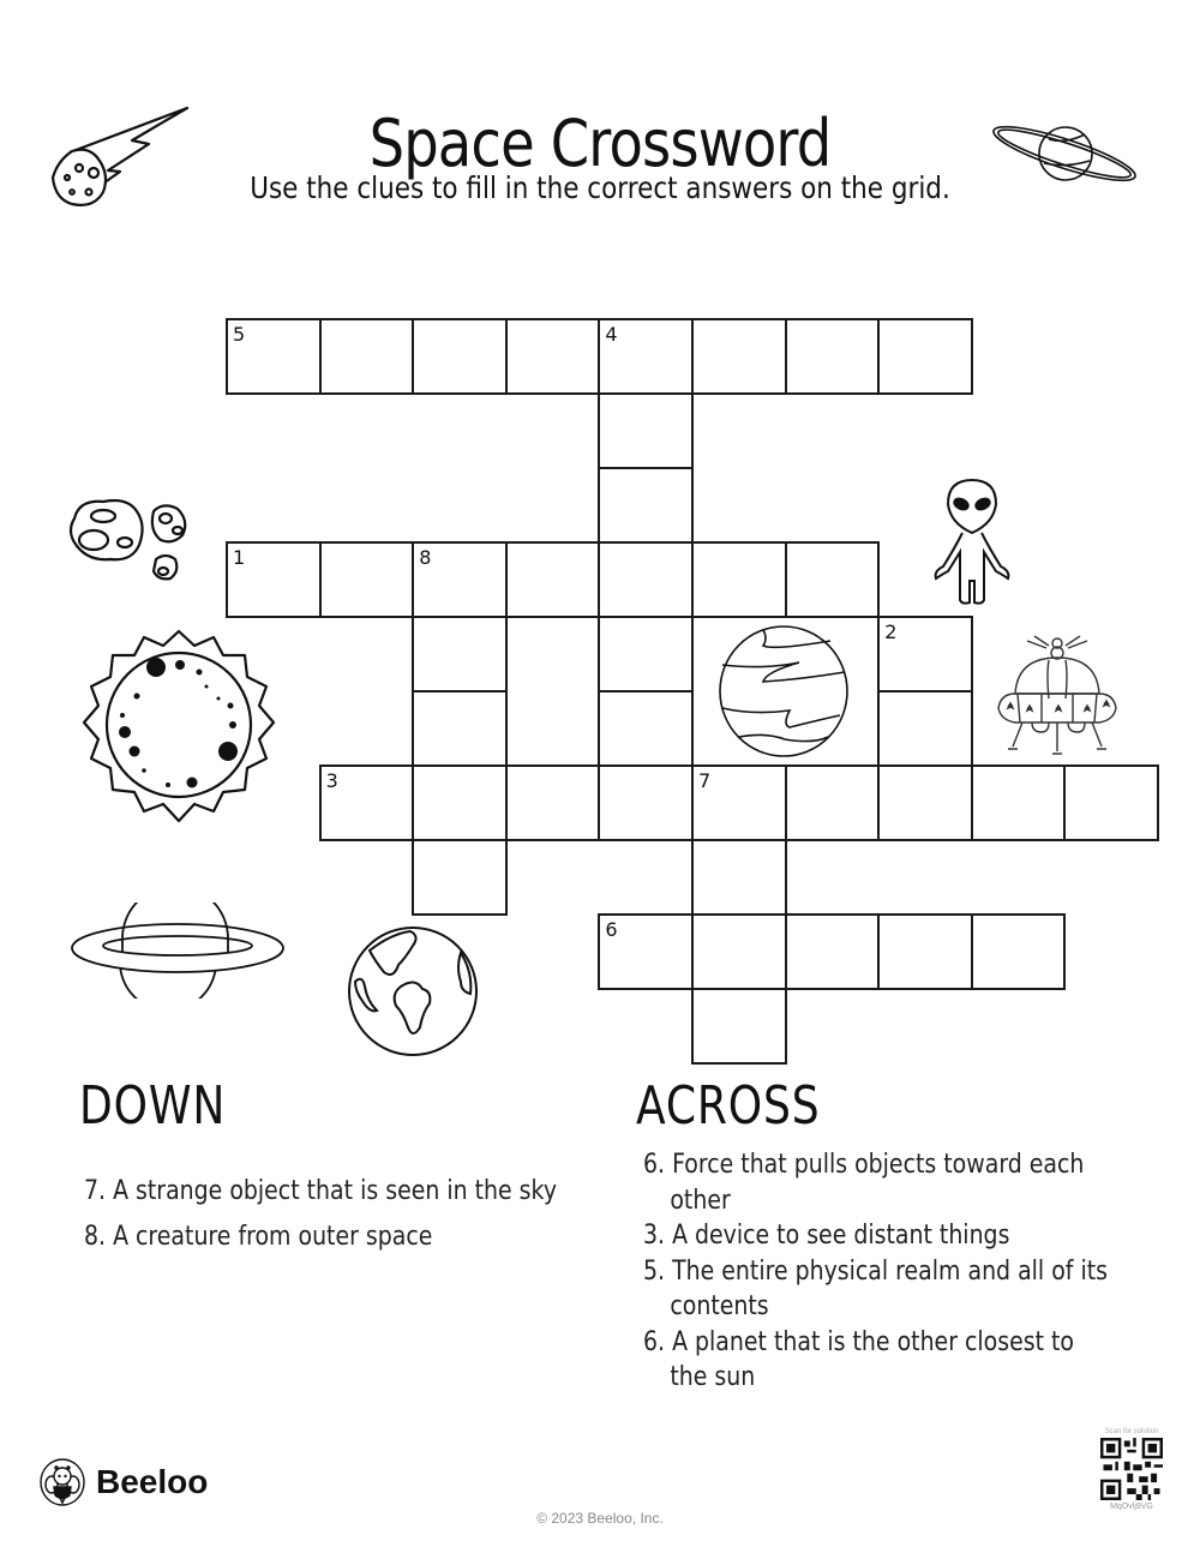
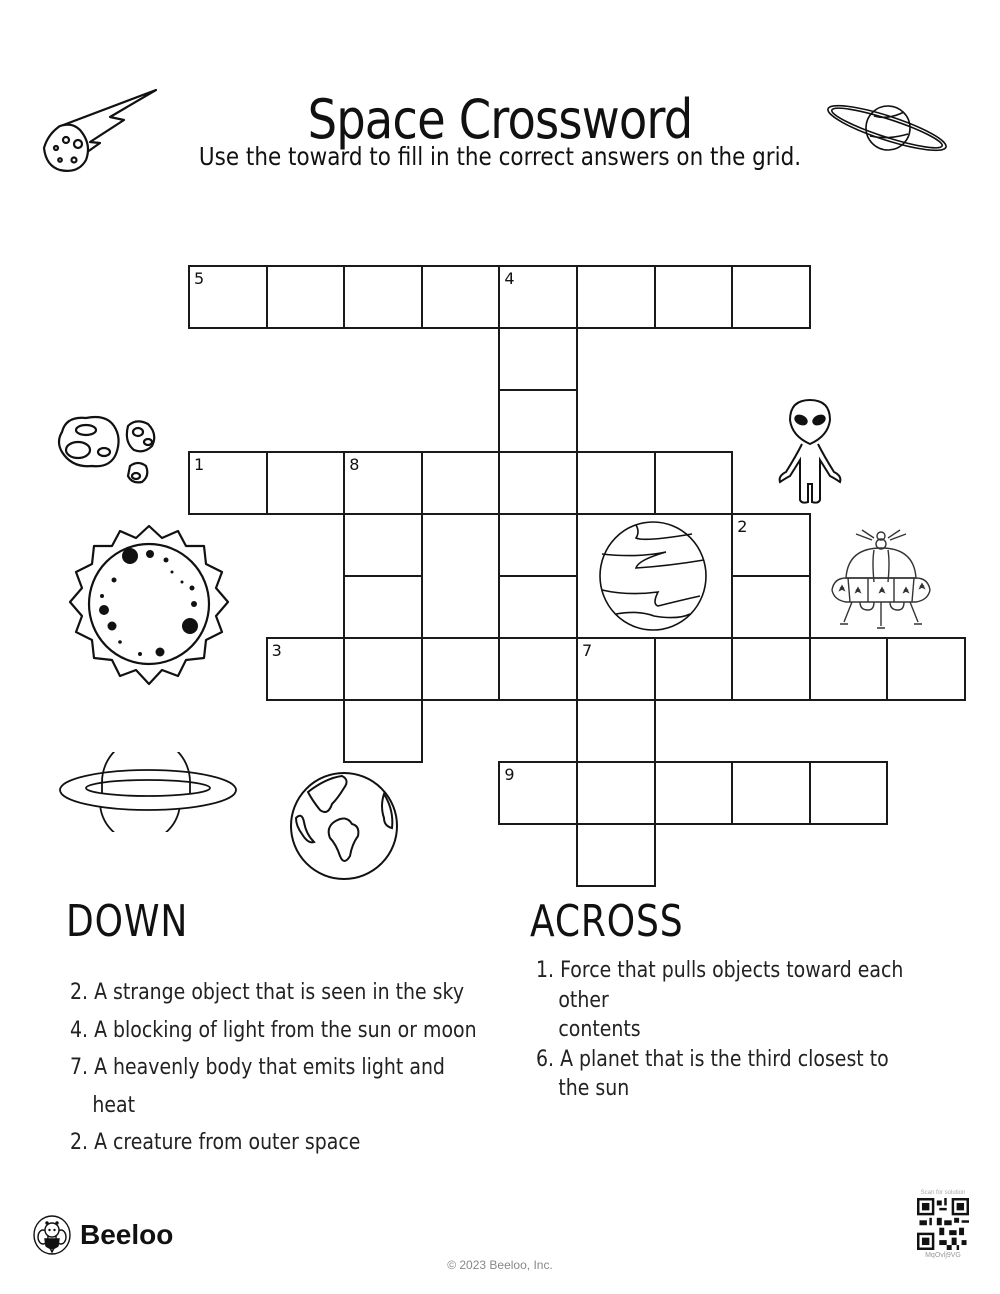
  Space Crossword
- Use the clues to fill in the correct answers on the grid.
+ Use the toward to fill in the correct answers on the grid.
  5
  4
  1
  8
  2
  3
  7
- 6
+ 9
  DOWN
- 7. A strange object that is seen in the sky
+ 2. A strange object that is seen in the sky
+ 4. A blocking of light from the sun or moon
+ 7. A heavenly body that emits light and
+ heat
- 8. A creature from outer space
+ 2. A creature from outer space
  ACROSS
- 6. Force that pulls objects toward each
+ 1. Force that pulls objects toward each
  other
- 3. A device to see distant things
- 5. The entire physical realm and all of its
  contents
- 6. A planet that is the other closest to
+ 6. A planet that is the third closest to
  the sun
  Beeloo
  © 2023 Beeloo, Inc.
